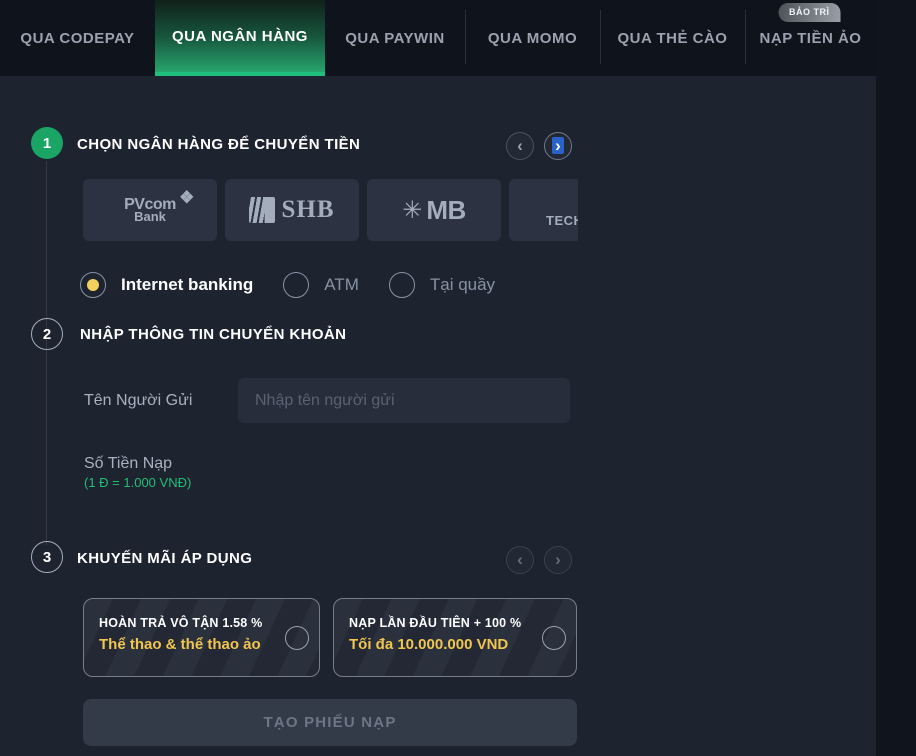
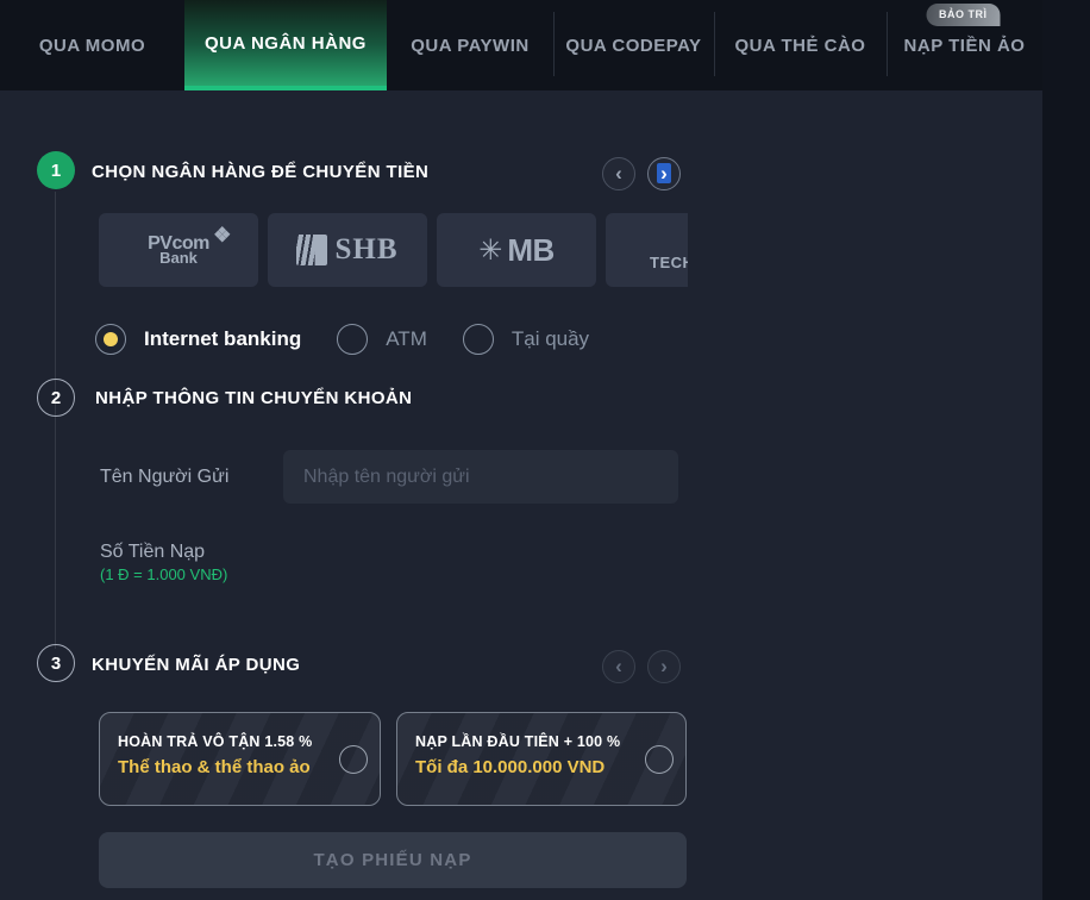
- QUA CODEPAY
+ QUA MOMO
  QUA NGÂN HÀNG
  QUA PAYWIN
- QUA MOMO
+ QUA CODEPAY
  QUA THẺ CÀO
  BẢO TRÌ
  NẠP TIỀN ẢO
  1
  CHỌN NGÂN HÀNG ĐỂ CHUYỂN TIỀN
  ‹
  ›
  PVcom
  ❖
  Bank
  SHB
  ✳
  MB
  Internet banking
  ATM
  Tại quầy
  2
  NHẬP THÔNG TIN CHUYỂN KHOẢN
  Tên Người Gửi
  Nhập tên người gửi
  Số Tiền Nạp
  (1 Đ = 1.000 VNĐ)
  3
  KHUYẾN MÃI ÁP DỤNG
  ‹
  ›
  HOÀN TRẢ VÔ TẬN 1.58 %
  Thể thao & thể thao ảo
  NẠP LẦN ĐẦU TIÊN + 100 %
  Tối đa 10.000.000 VND
  TẠO PHIẾU NẠP
